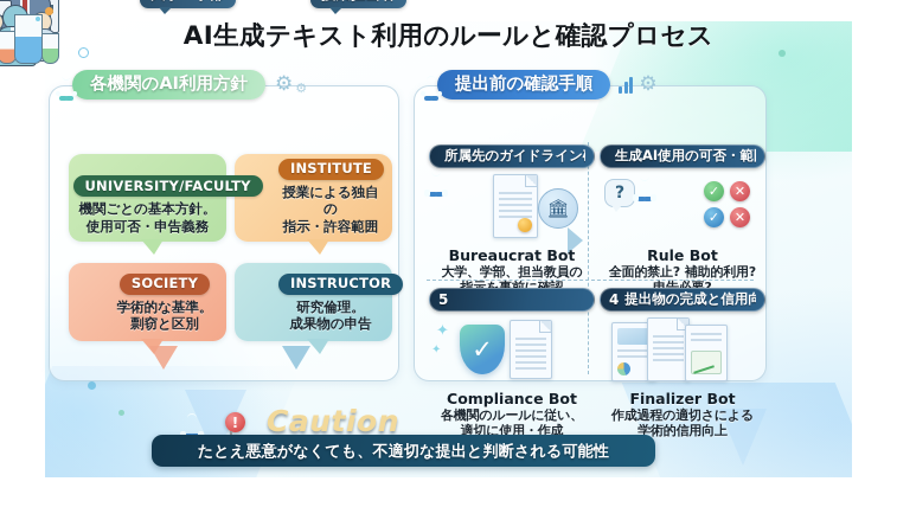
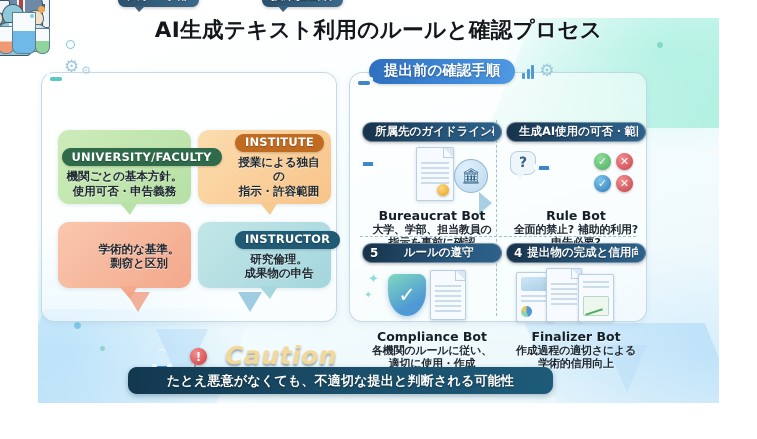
  AI生成テキスト利用のルールと確認プロセス
- 各機関のAI利用方針
  ⚙
  ⚙
  UNIVERSITY/FACULTY
  機関ごとの基本方針。
  使用可否・申告義務
  INSTITUTE
  授業による独自の
  指示・許容範囲
- SOCIETY
  学術的な基準。
  剽窃と区別
  INSTRUCTOR
  研究倫理。
  成果物の申告
  提出前の確認手順
  ⚙
  所属先のガイドライン
  🏛
  Bureaucrat Bot
  大学、学部、担当教員の
  生成AI使用の可否・範
  ?
  ✓
  ✕
  ✓
  ✕
  Rule Bot
  全面的禁止? 補助的利用?
  5
+ ルールの遵守
  ✦
  ✦
  ✓
  Compliance Bot
  各機関のルールに従い、
  適切に使用・作成
  4
  提出物の完成と信用向
  Finalizer Bot
  作成過程の適切さによる
  学術的信用向上
  !
  Caution
  たとえ悪意がなくても、不適切な提出と判断される可能性
